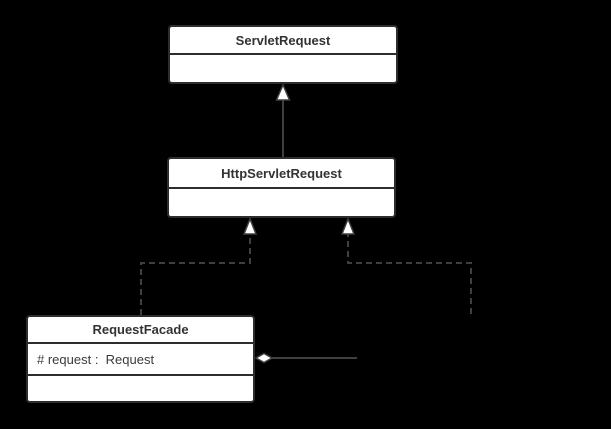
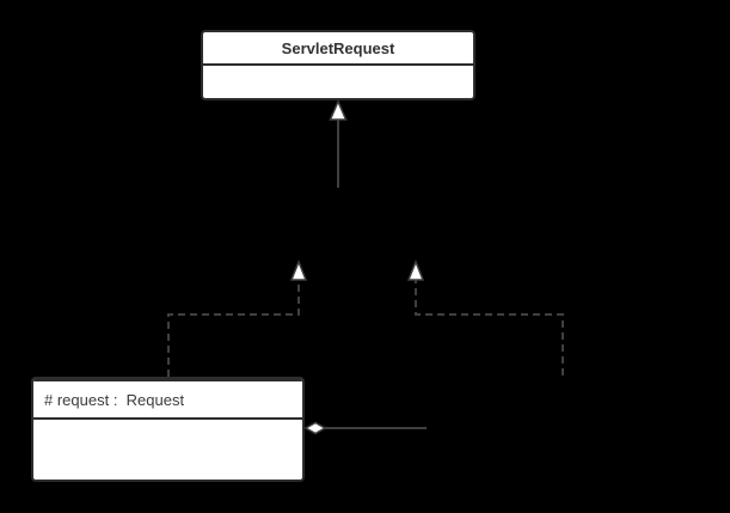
  ServletRequest
- HttpServletRequest
- RequestFacade
  # request : Request
